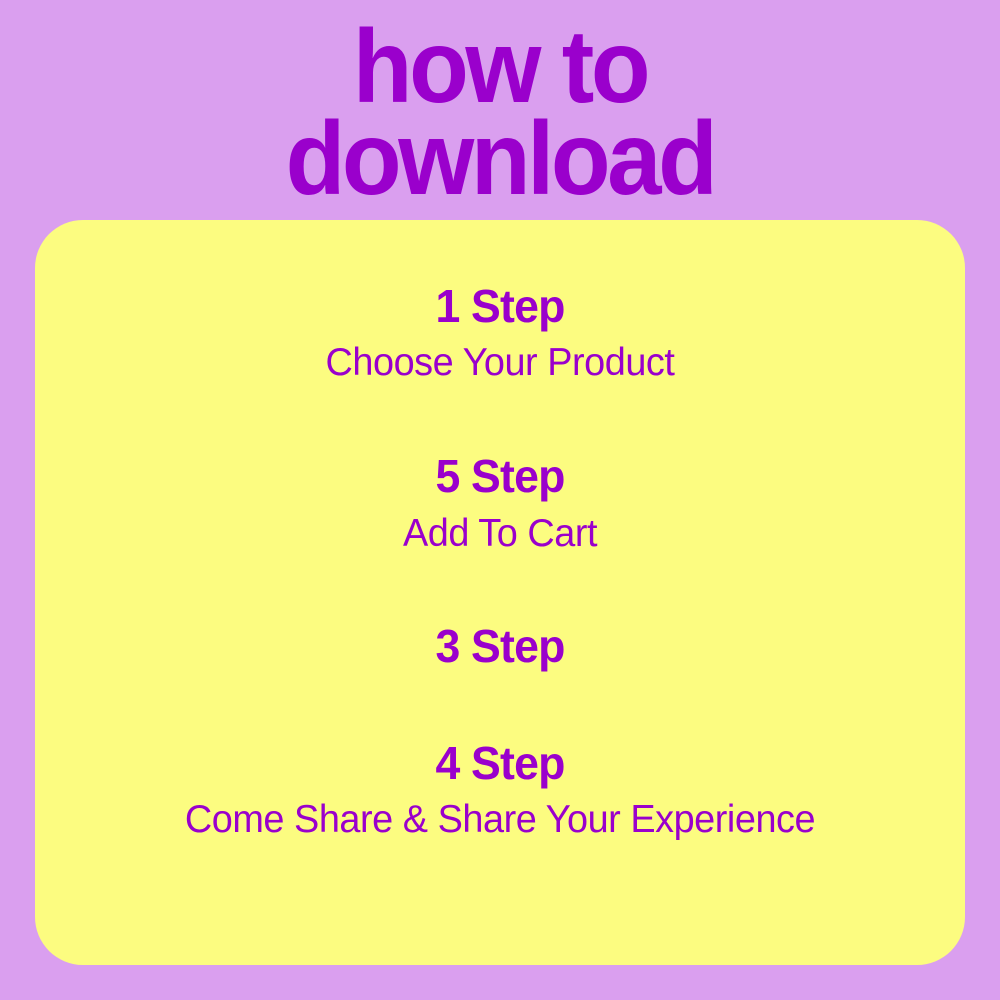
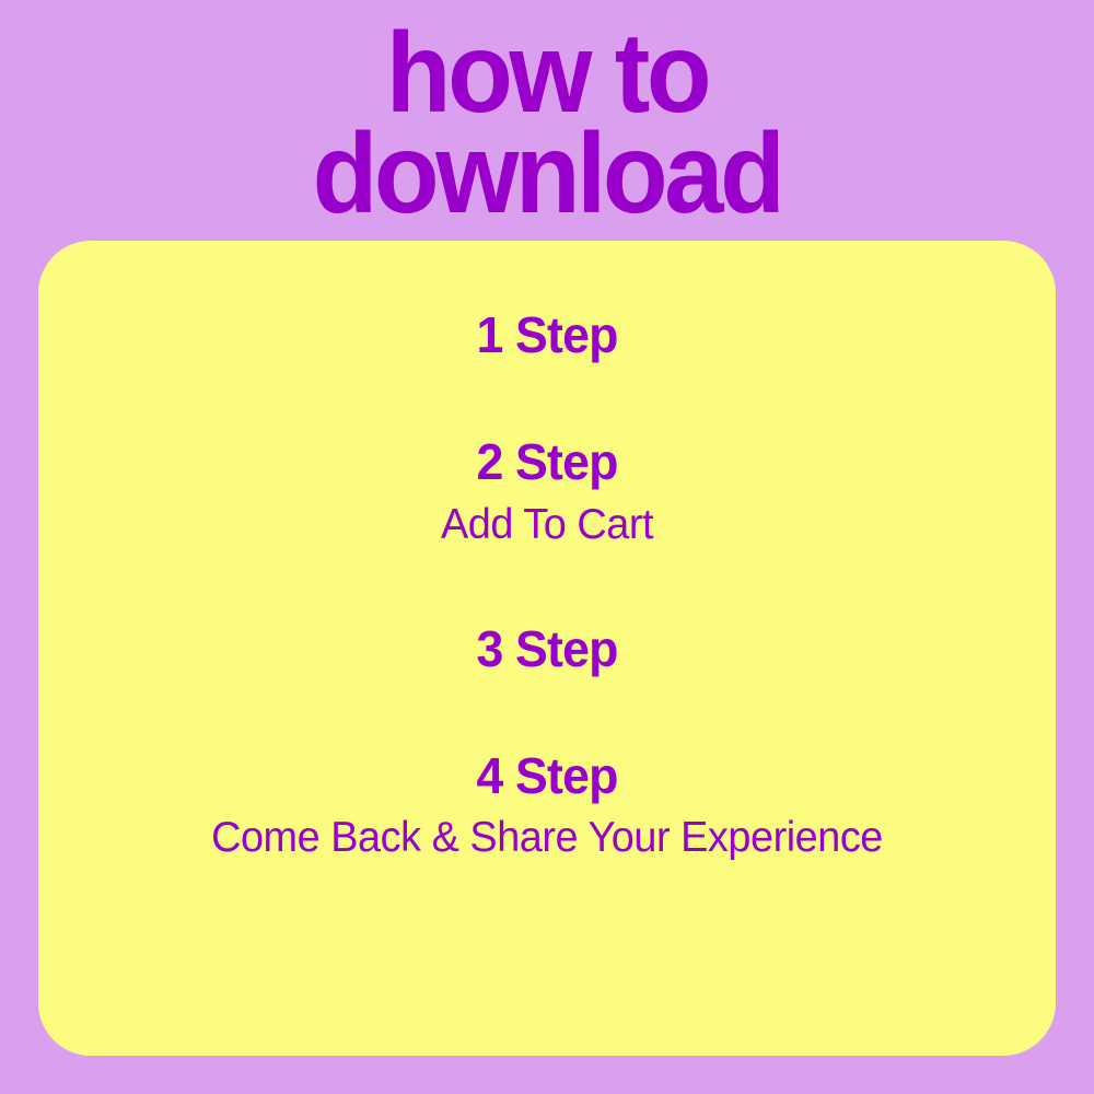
  how to
  download
  1 Step
- Choose Your Product
- 5 Step
+ 2 Step
  Add To Cart
  3 Step
  4 Step
- Come Share & Share Your Experience
+ Come Back & Share Your Experience
